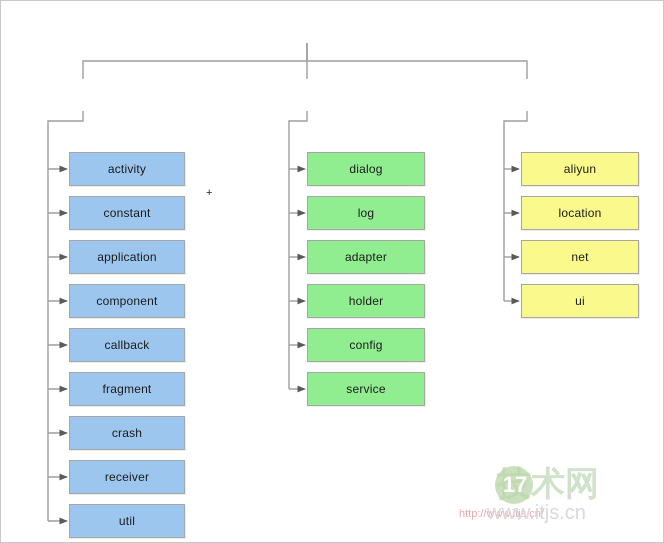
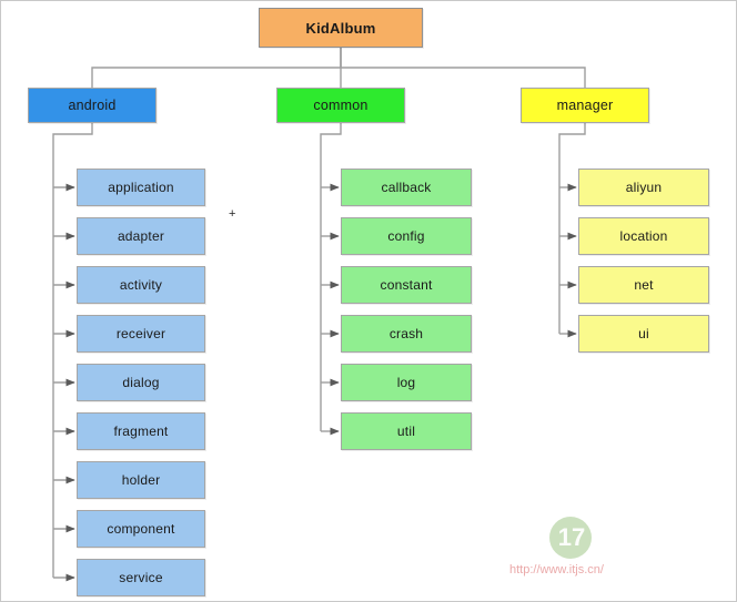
+ KidAlbum
+ android
+ common
+ manager
- activity
+ application
- constant
+ adapter
- application
+ activity
- component
+ receiver
- callback
+ dialog
  fragment
- crash
+ holder
- receiver
+ component
- util
+ service
- dialog
+ callback
- log
+ config
- adapter
+ constant
- holder
+ crash
- config
+ log
- service
+ util
  aliyun
  location
  net
  ui
  +
- 技术网
  17
  http://www.itjs.cn/
- www.itjs.cn
